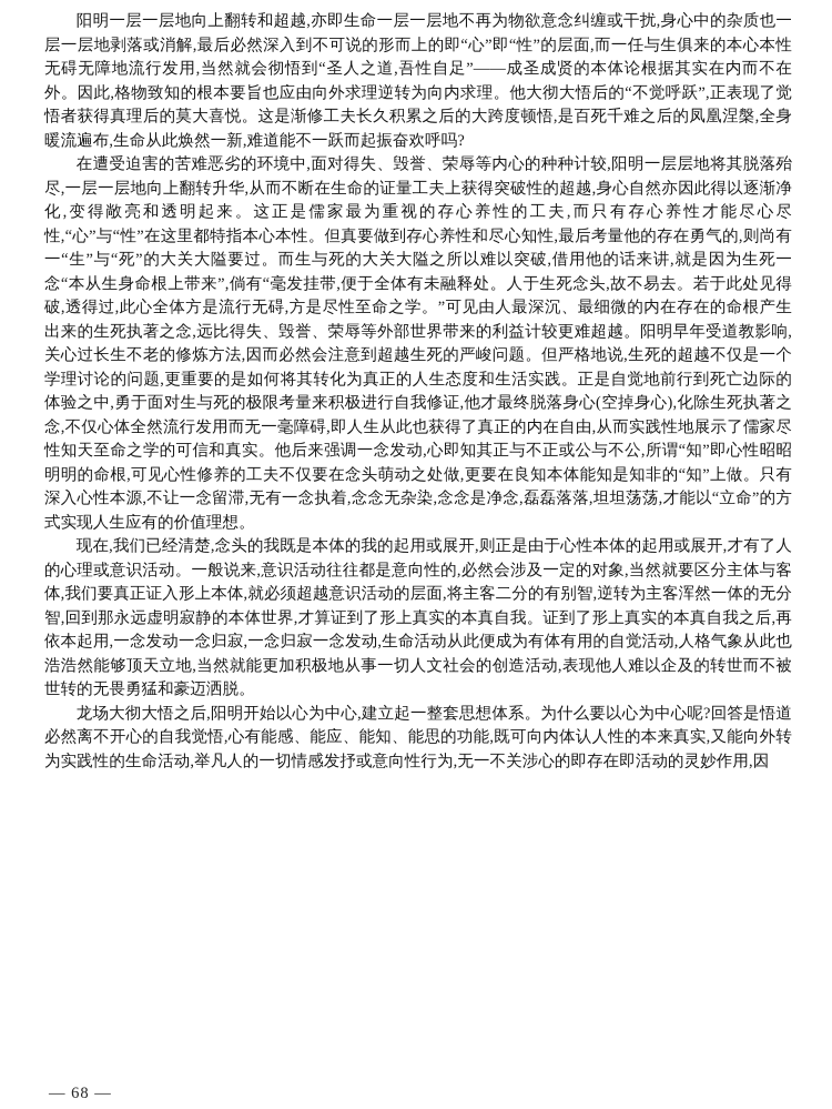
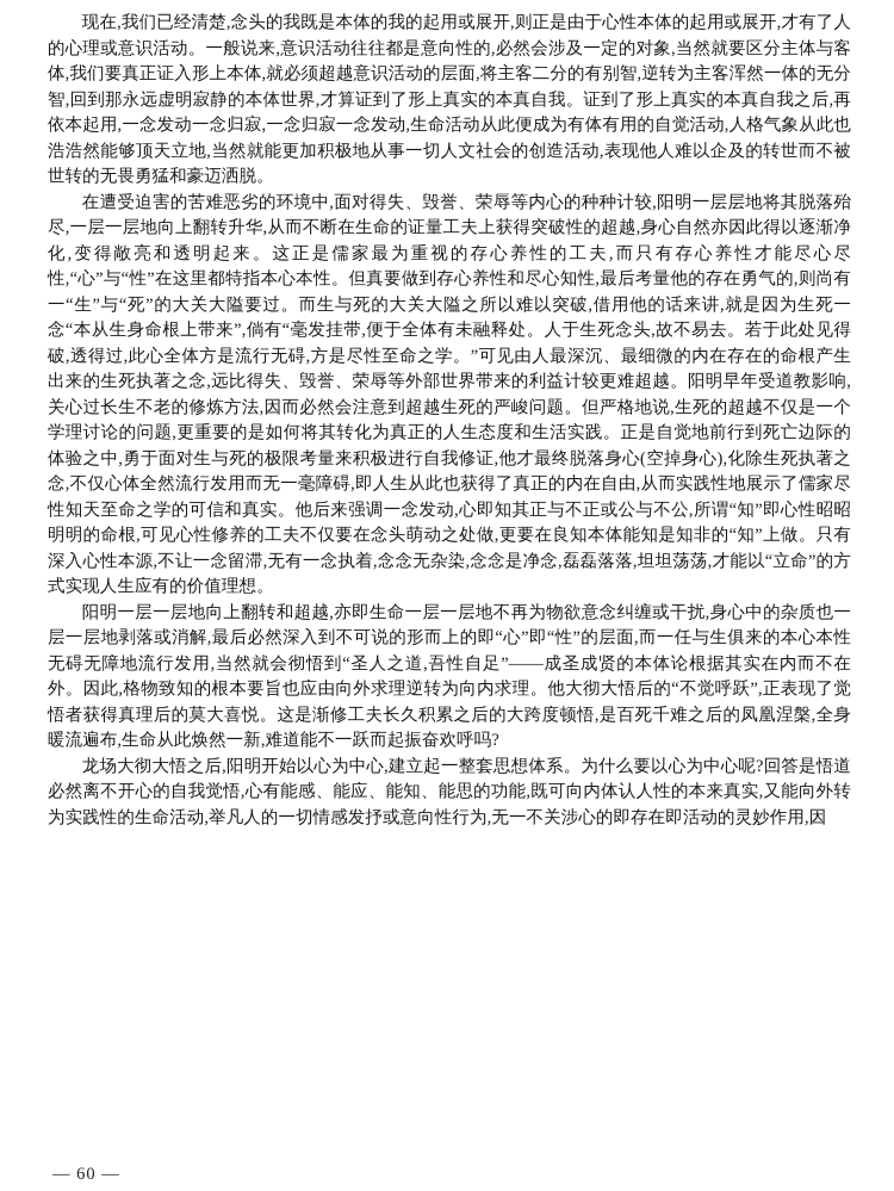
- 阳明一层一层地向上翻转和超越,亦即生命一层一层地不再为物欲意念纠缠或干扰,身心中的杂质也一层一层地剥落或消解,最后必然深入到不可说的形而上的即“心”即“性”的层面,而一任与生俱来的本心本性无碍无障地流行发用,当然就会彻悟到“圣人之道,吾性自足”——成圣成贤的本体论根据其实在内而不在外。因此,格物致知的根本要旨也应由向外求理逆转为向内求理。他大彻大悟后的“不觉呼跃”,正表现了觉悟者获得真理后的莫大喜悦。这是渐修工夫长久积累之后的大跨度顿悟,是百死千难之后的凤凰涅槃,全身暖流遍布,生命从此焕然一新,难道能不一跃而起振奋欢呼吗?
+ 现在,我们已经清楚,念头的我既是本体的我的起用或展开,则正是由于心性本体的起用或展开,才有了人的心理或意识活动。一般说来,意识活动往往都是意向性的,必然会涉及一定的对象,当然就要区分主体与客体,我们要真正证入形上本体,就必须超越意识活动的层面,将主客二分的有别智,逆转为主客浑然一体的无分智,回到那永远虚明寂静的本体世界,才算证到了形上真实的本真自我。证到了形上真实的本真自我之后,再依本起用,一念发动一念归寂,一念归寂一念发动,生命活动从此便成为有体有用的自觉活动,人格气象从此也浩浩然能够顶天立地,当然就能更加积极地从事一切人文社会的创造活动,表现他人难以企及的转世而不被世转的无畏勇猛和豪迈洒脱。
  在遭受迫害的苦难恶劣的环境中,面对得失、毁誉、荣辱等内心的种种计较,阳明一层层地将其脱落殆尽,一层一层地向上翻转升华,从而不断在生命的证量工夫上获得突破性的超越,身心自然亦因此得以逐渐净化,变得敞亮和透明起来。这正是儒家最为重视的存心养性的工夫,而只有存心养性才能尽心尽性,“心”与“性”在这里都特指本心本性。但真要做到存心养性和尽心知性,最后考量他的存在勇气的,则尚有一“生”与“死”的大关大隘要过。而生与死的大关大隘之所以难以突破,借用他的话来讲,就是因为生死一念“本从生身命根上带来”,倘有“毫发挂带,便于全体有未融释处。人于生死念头,故不易去。若于此处见得破,透得过,此心全体方是流行无碍,方是尽性至命之学。”可见由人最深沉、最细微的内在存在的命根产生出来的生死执著之念,远比得失、毁誉、荣辱等外部世界带来的利益计较更难超越。阳明早年受道教影响,关心过长生不老的修炼方法,因而必然会注意到超越生死的严峻问题。但严格地说,生死的超越不仅是一个学理讨论的问题,更重要的是如何将其转化为真正的人生态度和生活实践。正是自觉地前行到死亡边际的体验之中,勇于面对生与死的极限考量来积极进行自我修证,他才最终脱落身心(空掉身心),化除生死执著之念,不仅心体全然流行发用而无一毫障碍,即人生从此也获得了真正的内在自由,从而实践性地展示了儒家尽性知天至命之学的可信和真实。他后来强调一念发动,心即知其正与不正或公与不公,所谓“知”即心性昭昭明明的命根,可见心性修养的工夫不仅要在念头萌动之处做,更要在良知本体能知是知非的“知”上做。只有深入心性本源,不让一念留滞,无有一念执着,念念无杂染,念念是净念,磊磊落落,坦坦荡荡,才能以“立命”的方式实现人生应有的价值理想。
- 现在,我们已经清楚,念头的我既是本体的我的起用或展开,则正是由于心性本体的起用或展开,才有了人的心理或意识活动。一般说来,意识活动往往都是意向性的,必然会涉及一定的对象,当然就要区分主体与客体,我们要真正证入形上本体,就必须超越意识活动的层面,将主客二分的有别智,逆转为主客浑然一体的无分智,回到那永远虚明寂静的本体世界,才算证到了形上真实的本真自我。证到了形上真实的本真自我之后,再依本起用,一念发动一念归寂,一念归寂一念发动,生命活动从此便成为有体有用的自觉活动,人格气象从此也浩浩然能够顶天立地,当然就能更加积极地从事一切人文社会的创造活动,表现他人难以企及的转世而不被世转的无畏勇猛和豪迈洒脱。
+ 阳明一层一层地向上翻转和超越,亦即生命一层一层地不再为物欲意念纠缠或干扰,身心中的杂质也一层一层地剥落或消解,最后必然深入到不可说的形而上的即“心”即“性”的层面,而一任与生俱来的本心本性无碍无障地流行发用,当然就会彻悟到“圣人之道,吾性自足”——成圣成贤的本体论根据其实在内而不在外。因此,格物致知的根本要旨也应由向外求理逆转为向内求理。他大彻大悟后的“不觉呼跃”,正表现了觉悟者获得真理后的莫大喜悦。这是渐修工夫长久积累之后的大跨度顿悟,是百死千难之后的凤凰涅槃,全身暖流遍布,生命从此焕然一新,难道能不一跃而起振奋欢呼吗?
  龙场大彻大悟之后,阳明开始以心为中心,建立起一整套思想体系。为什么要以心为中心呢?回答是悟道必然离不开心的自我觉悟,心有能感、能应、能知、能思的功能,既可向内体认人性的本来真实,又能向外转为实践性的生命活动,举凡人的一切情感发抒或意向性行为,无一不关涉心的即存在即活动的灵妙作用,因
- — 68 —
+ — 60 —
